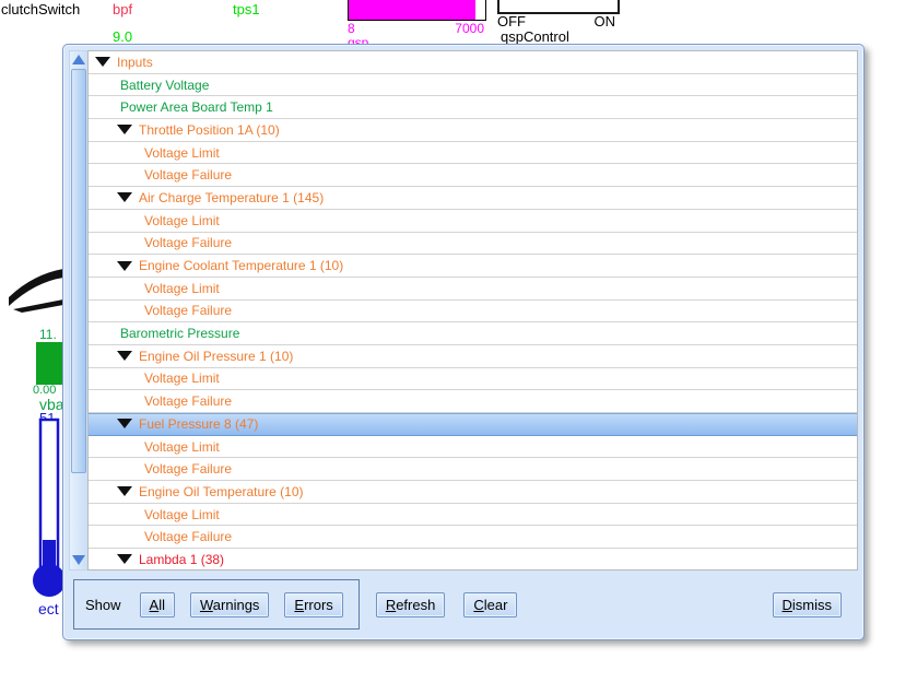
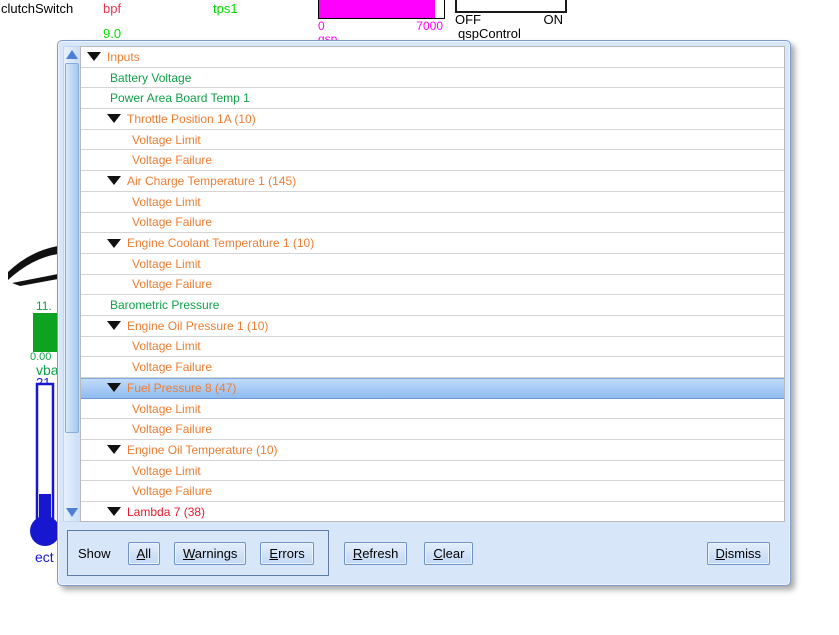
  clutchSwitch
  bpf
  tps1
  9.0
- 8
+ 0
  7000
  qsp
  OFF
  ON
  qspControl
  11.
  0.00
  vba
- 51.
+ 21.
  ect
  Inputs
  Battery Voltage
  Power Area Board Temp 1
  Throttle Position 1A (10)
  Voltage Limit
  Voltage Failure
  Air Charge Temperature 1 (145)
  Voltage Limit
  Voltage Failure
  Engine Coolant Temperature 1 (10)
  Voltage Limit
  Voltage Failure
  Barometric Pressure
  Engine Oil Pressure 1 (10)
  Voltage Limit
  Voltage Failure
  Fuel Pressure 8 (47)
  Voltage Limit
  Voltage Failure
  Engine Oil Temperature (10)
  Voltage Limit
  Voltage Failure
- Lambda 1 (38)
+ Lambda 7 (38)
  Show
  All
  Warnings
  Errors
  Refresh
  Clear
  Dismiss
